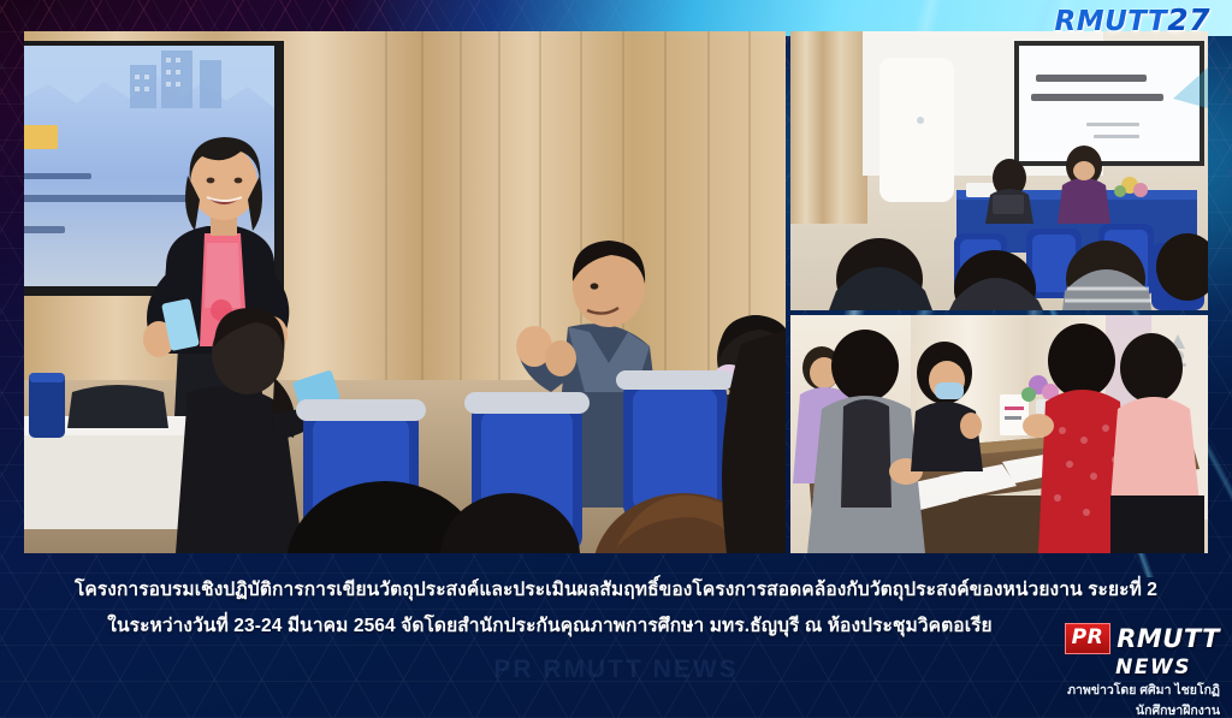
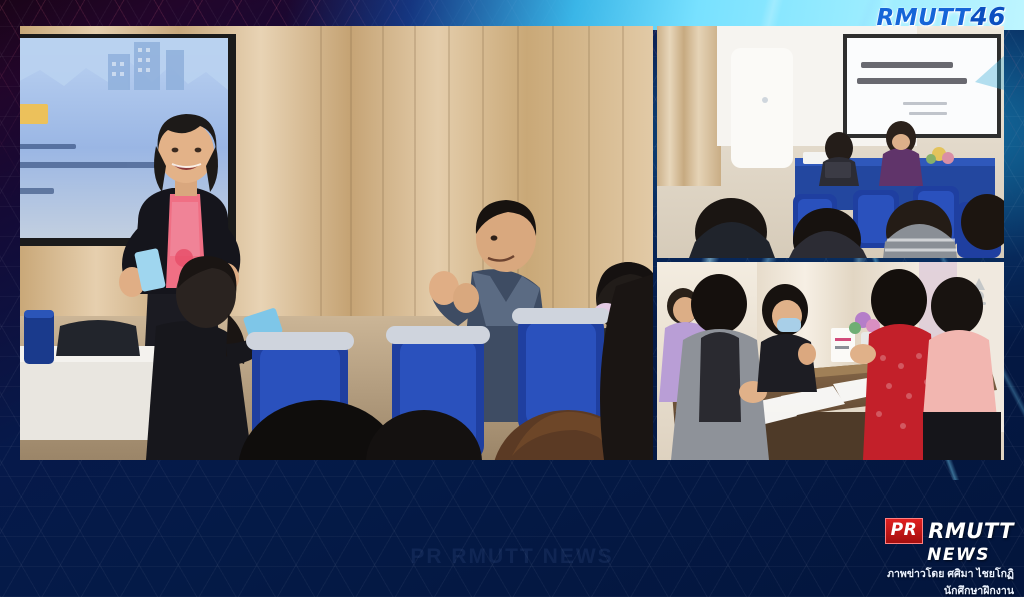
- RMUTT27
+ RMUTT46
- โครงการอบรมเชิงปฏิบัติการการเขียนวัตถุประสงค์และประเมินผลสัมฤทธิ์ของโครงการสอดคล้องกับวัตถุประสงค์ของหน่วยงาน ระยะที่ 2
- ในระหว่างวันที่ 23-24 มีนาคม 2564 จัดโดยสำนักประกันคุณภาพการศึกษา มทร.ธัญบุรี ณ ห้องประชุมวิคตอเรีย
  PR RMUTT NEWS
  PR
  RMUTT
  NEWS
  ภาพข่าวโดย ศศิมา ไชยโกฏิ
  นักศึกษาฝึกงาน
